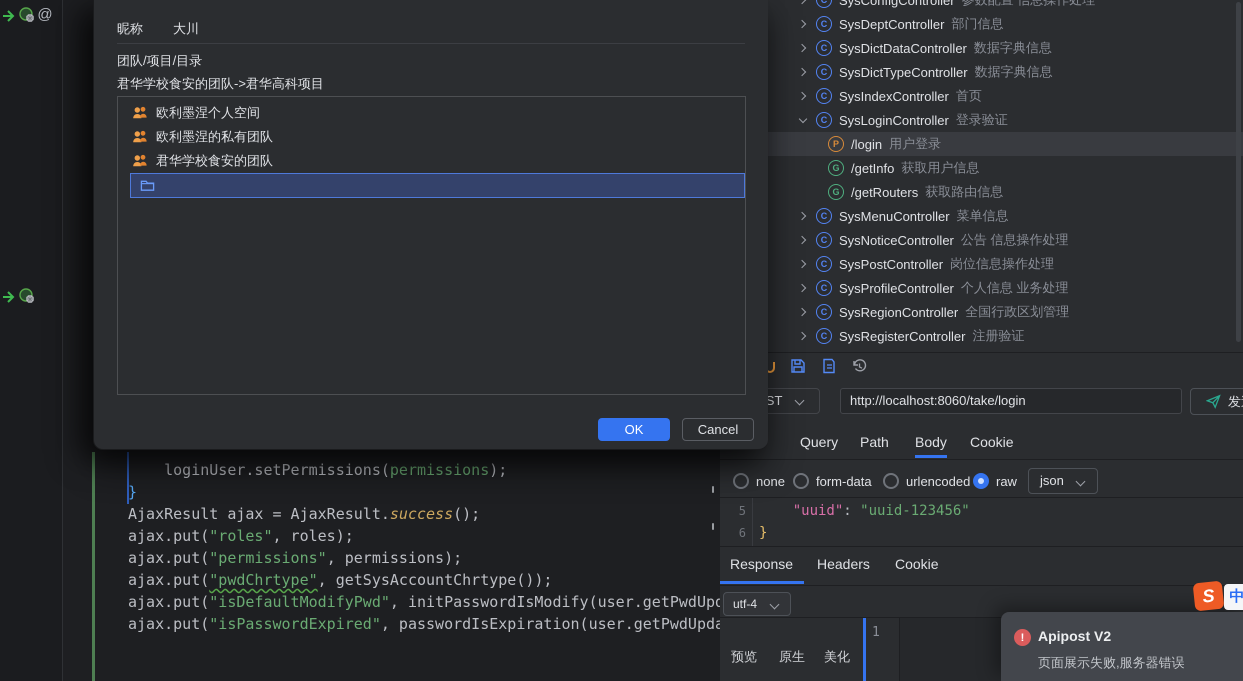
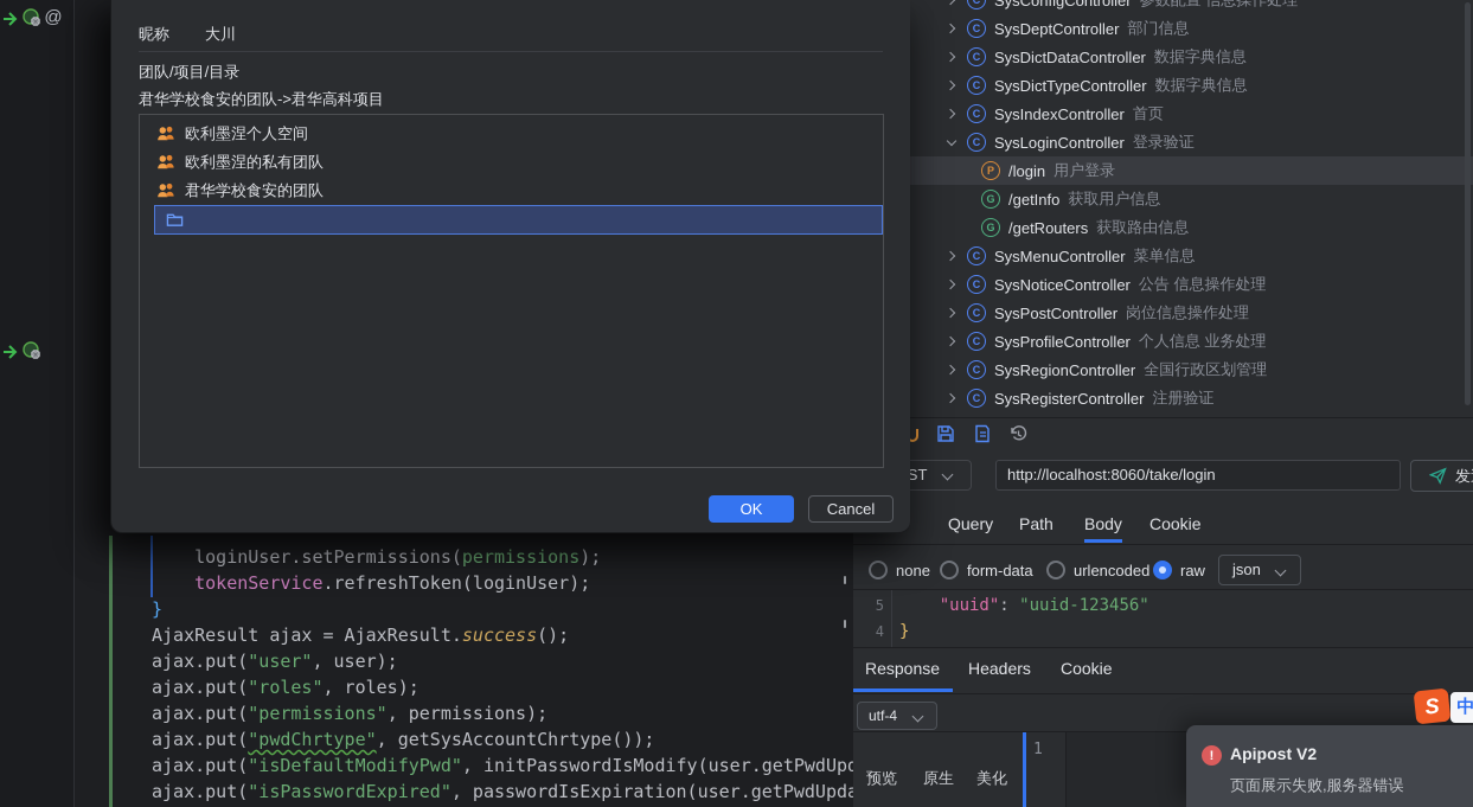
  @
  loginUser.setPermissions(permissions);
+ tokenService.refreshToken(loginUser);
  }
  AjaxResult ajax = AjaxResult.success();
+ ajax.put("user", user);
  ajax.put("roles", roles);
  ajax.put("permissions", permissions);
  ajax.put("pwdChrtype", getSysAccountChrtype());
  ajax.put("isDefaultModifyPwd", initPasswordIsModify(user.getPwdUp
  ajax.put("isPasswordExpired", passwordIsExpiration(user.getPwdUpd
  C
  SysConfigController
  C
  SysDeptController
  部门信息
  C
  SysDictDataController
  数据字典信息
  C
  SysDictTypeController
  数据字典信息
  C
  SysIndexController
  首页
  C
  SysLoginController
  登录验证
  P
  /login
  用户登录
  G
  /getInfo
  获取用户信息
  G
  /getRouters
  获取路由信息
  C
  SysMenuController
  菜单信息
  C
  SysNoticeController
  公告 信息操作处理
  C
  SysPostController
  岗位信息操作处理
  C
  SysProfileController
  个人信息 业务处理
  C
  SysRegionController
  全国行政区划管理
  C
  SysRegisterController
  注册验证
  http://localhost:8060/take/login
  Query
  Path
  Body
  Cookie
  none
  form-data
  urlencoded
  raw
  json
  5
  "uuid": "uuid-123456"
- 6
+ 4
  }
  Response
  Headers
  Cookie
  utf-4
  预览
  原生
  美化
  1
  昵称
  大川
  团队/项目/目录
  君华学校食安的团队->君华高科项目
  欧利墨涅个人空间
  欧利墨涅的私有团队
  君华学校食安的团队
  OK
  Cancel
  !
  Apipost V2
  页面展示失败,服务器错误
  中
